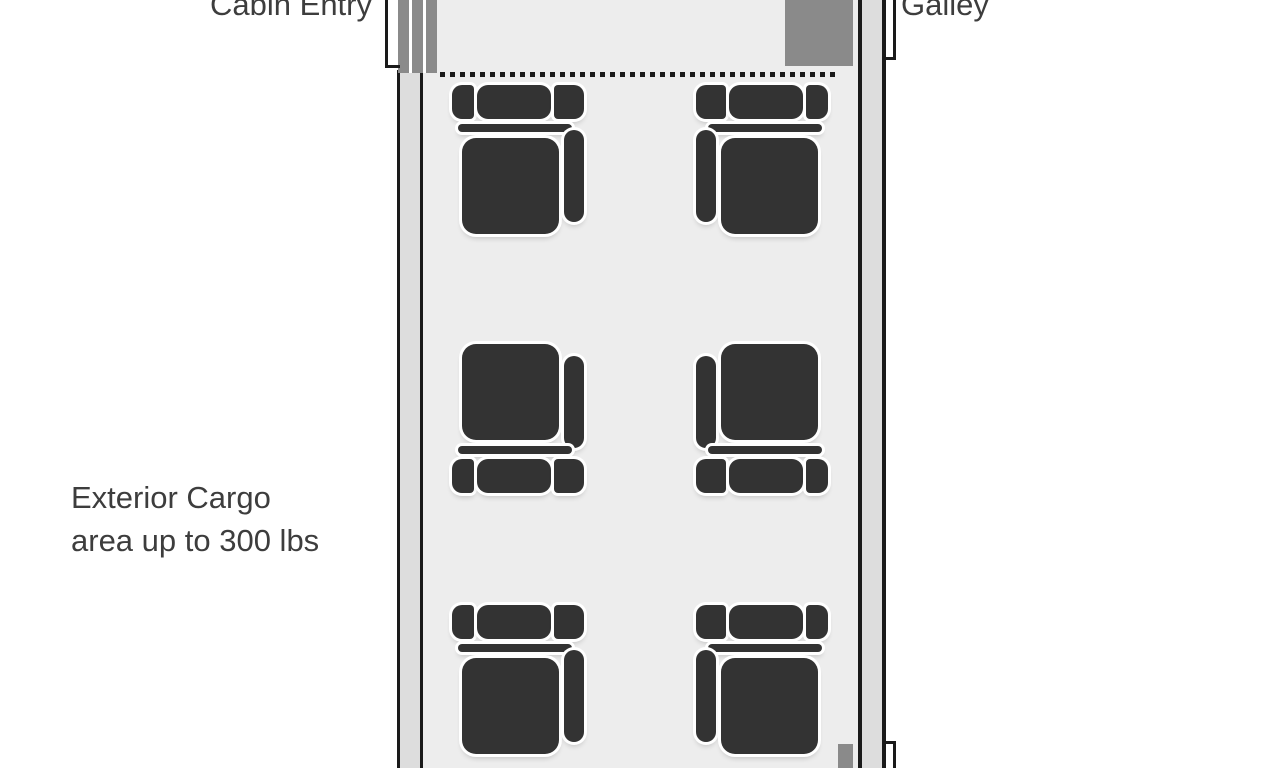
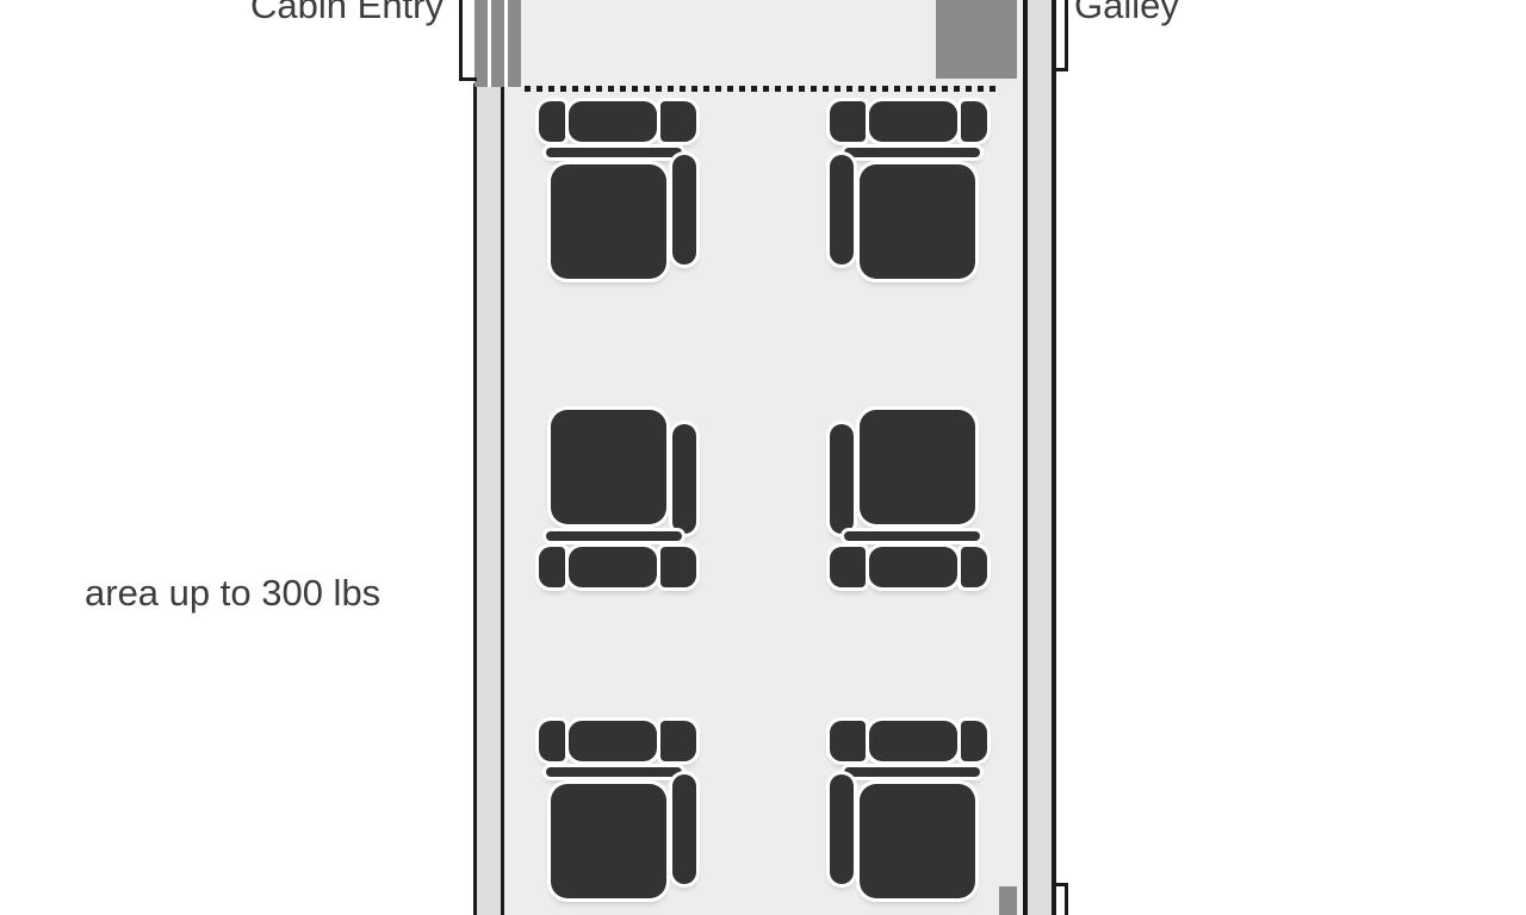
  Cabin Entry
  Galley
- Exterior Cargo
  area up to 300 lbs
